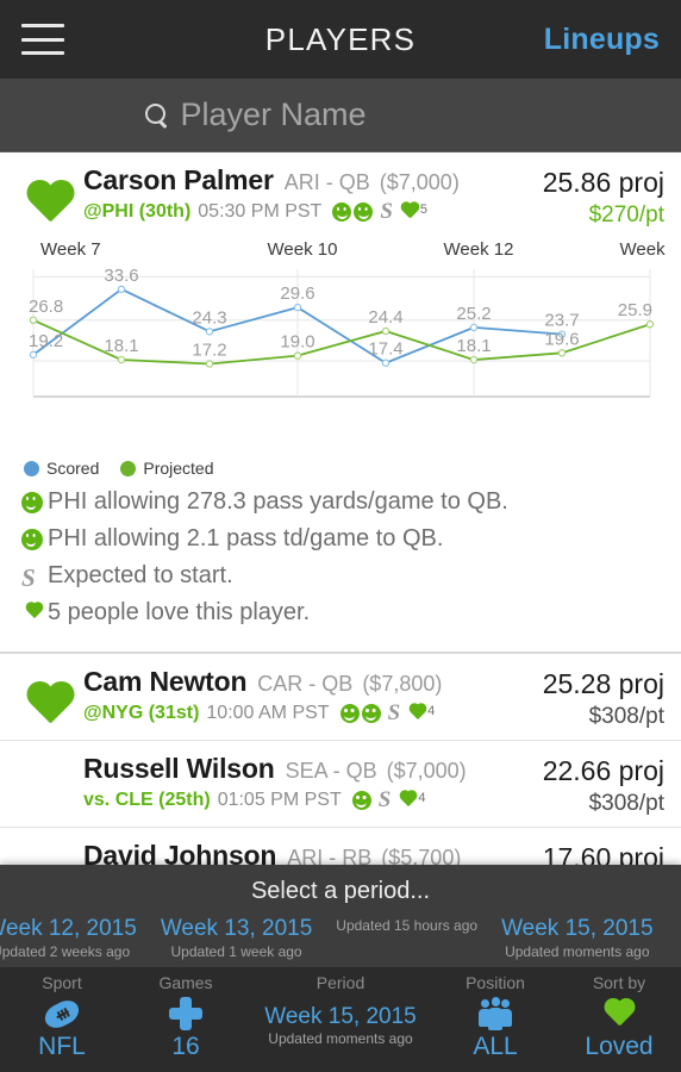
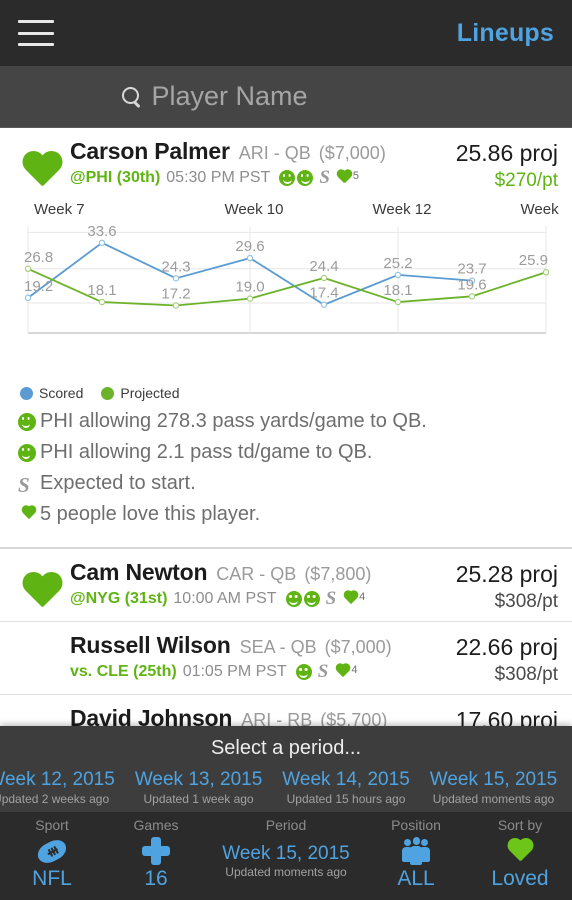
- PLAYERS
  Lineups
  Player Name
  Carson Palmer
  ARI - QB
  ($7,000)
  @PHI (30th)
  05:30 PM PST
  S
  5
  25.86 proj
  $270/pt
  Week 7
  Week 10
  Week 12
  19.2
  33.6
  24.3
  29.6
  17.4
  25.2
  23.7
  26.8
  18.1
  17.2
  19.0
  24.4
  18.1
  19.6
  25.9
  Scored
  Projected
  PHI allowing 278.3 pass yards/game to QB.
  PHI allowing 2.1 pass td/game to QB.
  S
  Expected to start.
  5 people love this player.
  Cam Newton
  CAR - QB
  ($7,800)
  @NYG (31st)
  10:00 AM PST
  S
  4
  25.28 proj
  $308/pt
  Russell Wilson
  SEA - QB
  ($7,000)
  vs. CLE (25th)
  01:05 PM PST
  S
  4
  22.66 proj
  $308/pt
  David Johnson
  ARI - RB
  ($5,700)
  17.60 proj
  Select a period...
  eek 12, 2015
  pdated 2 weeks ago
  Week 13, 2015
  Updated 1 week ago
+ Week 14, 2015
  Updated 15 hours ago
  Week 15, 2015
  Updated moments ago
  Sport
  NFL
  Games
  16
  Period
  Week 15, 2015
  Updated moments ago
  Position
  ALL
  Sort by
  Loved
